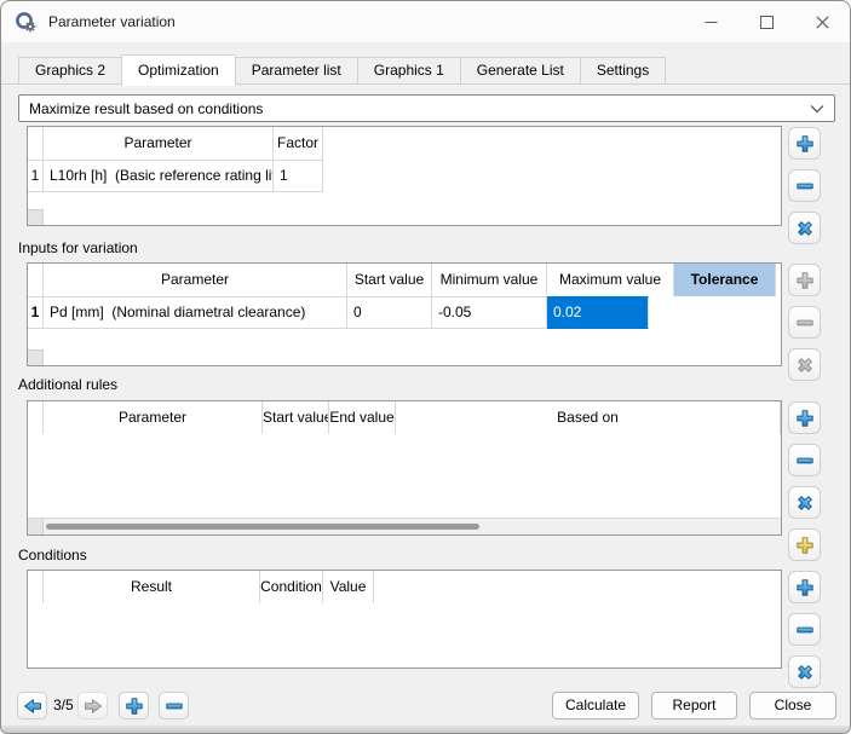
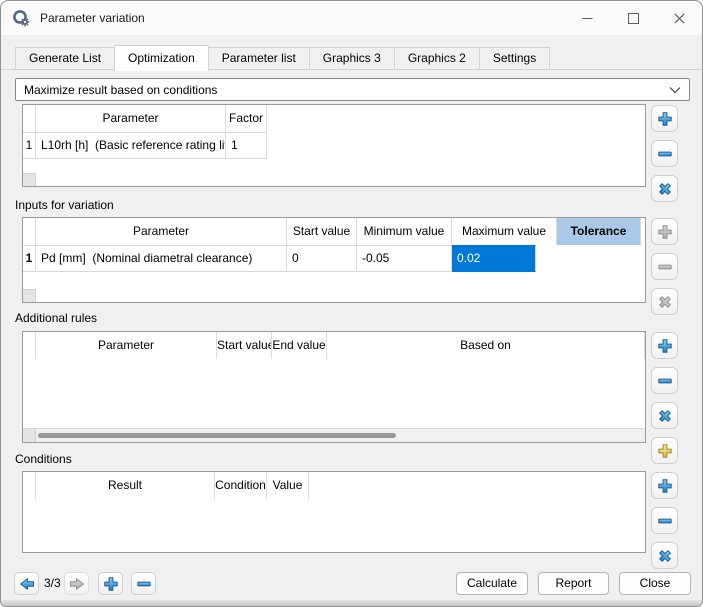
  Parameter variation
- Graphics 2
+ Generate List
  Optimization
  Parameter list
- Graphics 1
+ Graphics 3
- Generate List
+ Graphics 2
  Settings
  Maximize result based on conditions
  Parameter
  Factor
  1
  L10rh [h] (Basic reference rating li
  1
  Inputs for variation
  Parameter
  Start value
  Minimum value
  Maximum value
  Tolerance
  1
  Pd [mm] (Nominal diametral clearance)
  0
  -0.05
  0.02
  Additional rules
  Parameter
  Start value
  End value
  Based on
  Conditions
  Result
  Condition
  Value
- 3/5
+ 3/3
  Calculate
  Report
  Close
